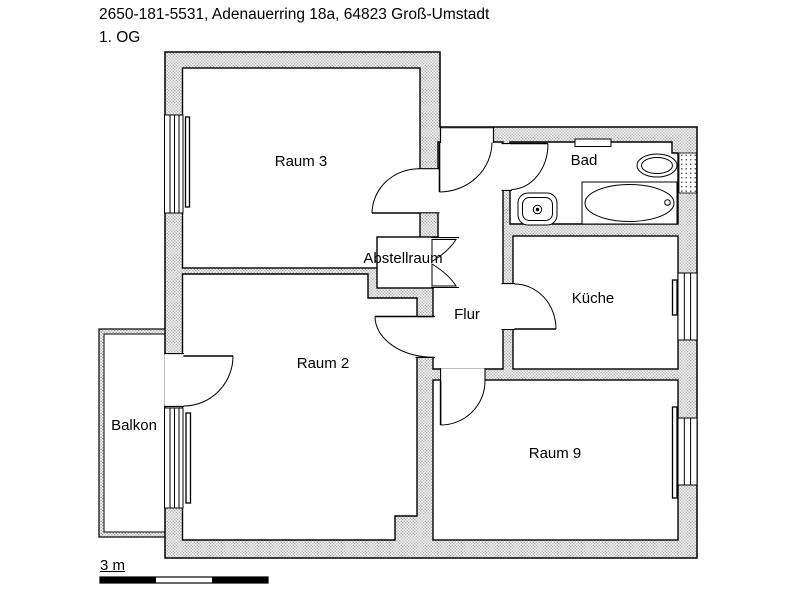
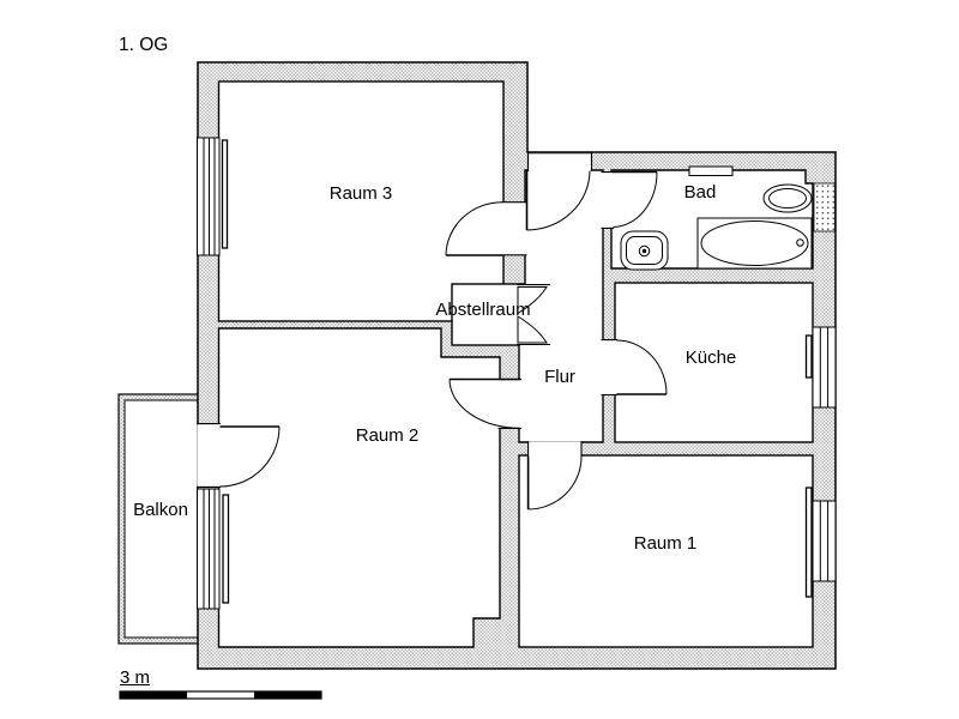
- 2650-181-5531, Adenauerring 18a, 64823 Groß-Umstadt
  1. OG
  Raum 3
  Bad
  Abstellraum
  Flur
  Küche
  Raum 2
  Balkon
- Raum 9
+ Raum 1
  3 m
